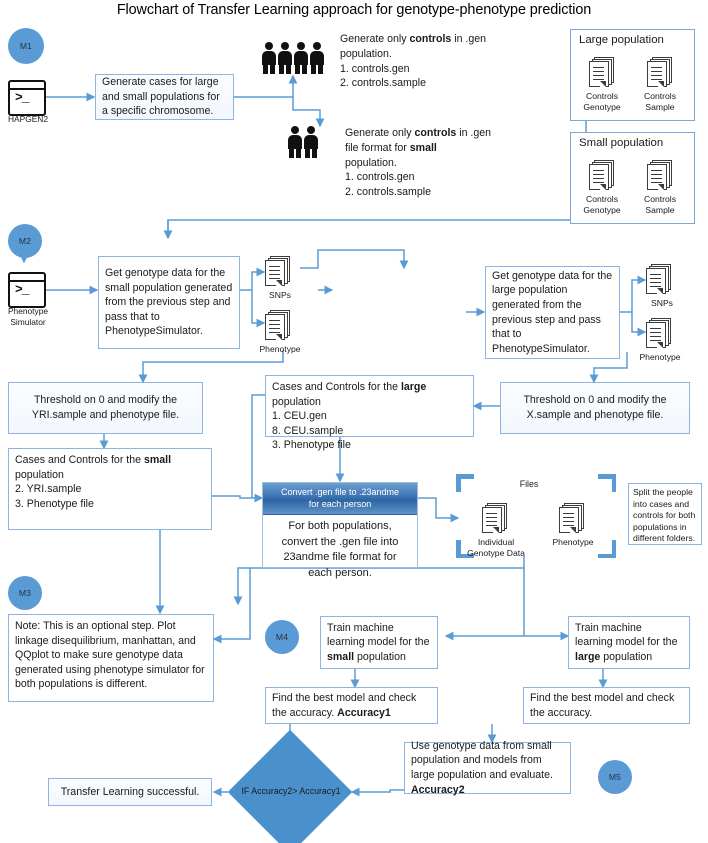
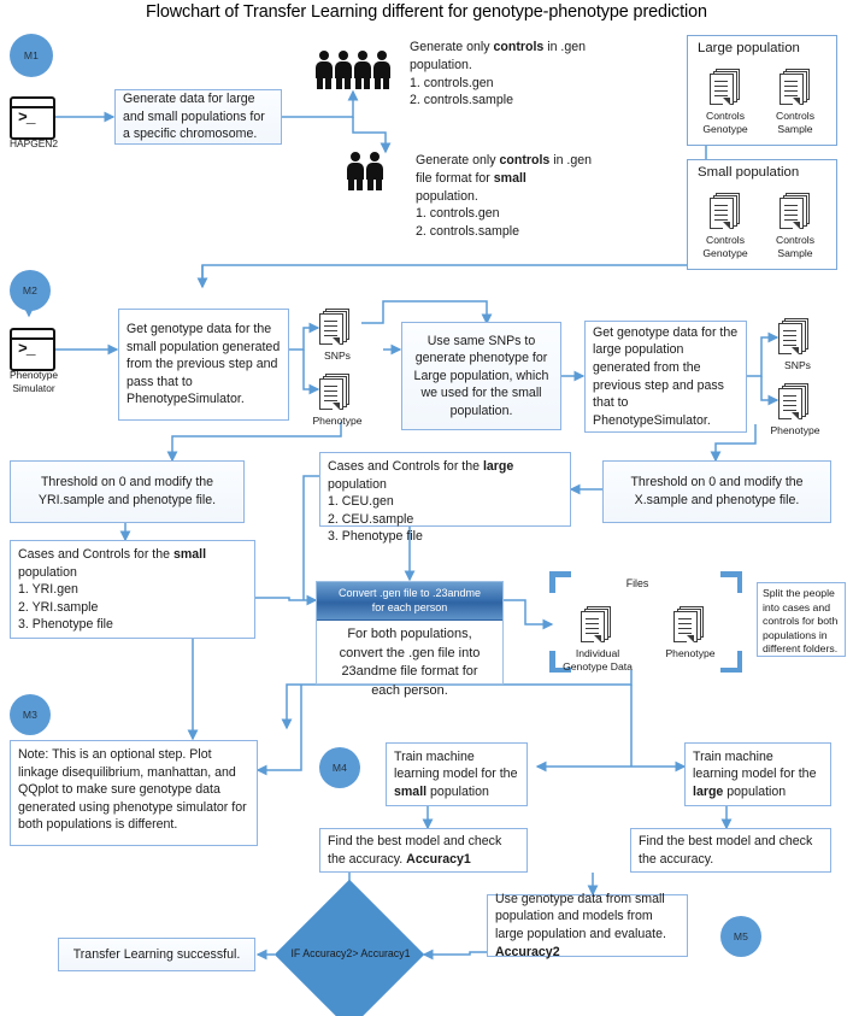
- Flowchart of Transfer Learning approach for genotype-phenotype prediction
+ Flowchart of Transfer Learning different for genotype-phenotype prediction
  M1
  >_
  HAPGEN2
- Generate cases for large and small populations for a specific chromosome.
+ Generate data for large and small populations for a specific chromosome.
  Generate only controls in .gen
  population.
  1. controls.gen
  2. controls.sample
  Generate only controls in .gen
  file format for small
  population.
  1. controls.gen
  2. controls.sample
  Large population
  Controls
  Genotype
  Controls
  Sample
  Small population
  Controls
  Genotype
  Controls
  Sample
  M2
  >_
  Phenotype
  Simulator
  Get genotype data for the small population generated from the previous step and pass that to PhenotypeSimulator.
  SNPs
  Phenotype
+ Use same SNPs to generate phenotype for Large population, which we used for the small population.
  Get genotype data for the large population generated from the previous step and pass that to PhenotypeSimulator.
  SNPs
  Phenotype
  Threshold on 0 and modify the YRI.sample and phenotype file.
  Threshold on 0 and modify the X.sample and phenotype file.
  Cases and Controls for the small
  population
+ 1. YRI.gen
  2. YRI.sample
  3. Phenotype file
  Cases and Controls for the large
  population
  1. CEU.gen
- 8. CEU.sample
+ 2. CEU.sample
  3. Phenotype file
  Convert .gen file to .23andme
  for each person
  For both populations, convert the .gen file into 23andme file format for each person.
  Files
  Individual
  Genotype Data
  Phenotype
  Split the people into cases and controls for both populations in different folders.
  M3
  Note: This is an optional step. Plot linkage disequilibrium, manhattan, and QQplot to make sure genotype data generated using phenotype simulator for both populations is different.
  M4
  Train machine
  learning model for the
  small population
  Train machine
  learning model for the
  large population
  Find the best model and check the accuracy. Accuracy1
  Find the best model and check the accuracy.
  Use genotype data from small population and models from large population and evaluate. Accuracy2
  M5
  IF Accuracy2> Accuracy1
  Transfer Learning successful.
